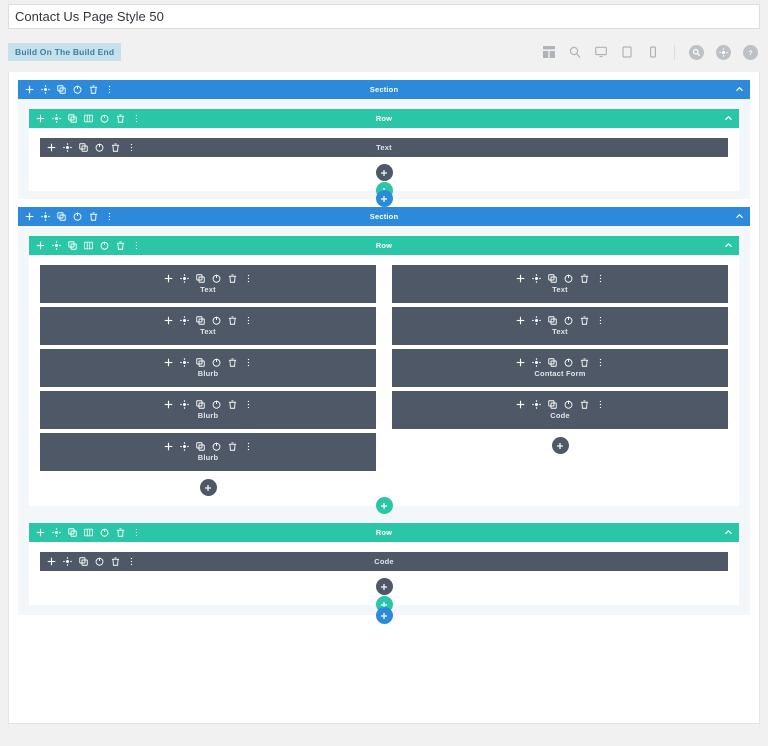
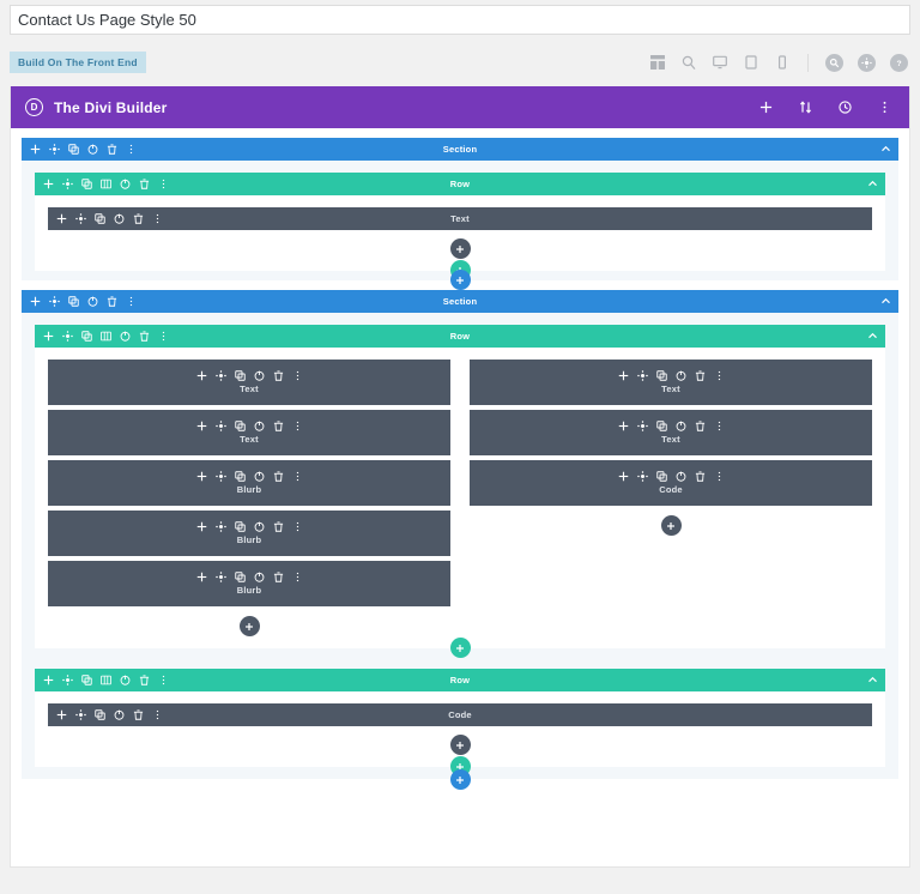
  Contact Us Page Style 50
- Build On The Build End
+ Build On The Front End
+ D
+ The Divi Builder
  Section
  Row
  Text
  Section
  Row
  Text
  Text
  Blurb
  Blurb
  Blurb
  Text
  Text
- Contact Form
  Code
  Row
  Code
